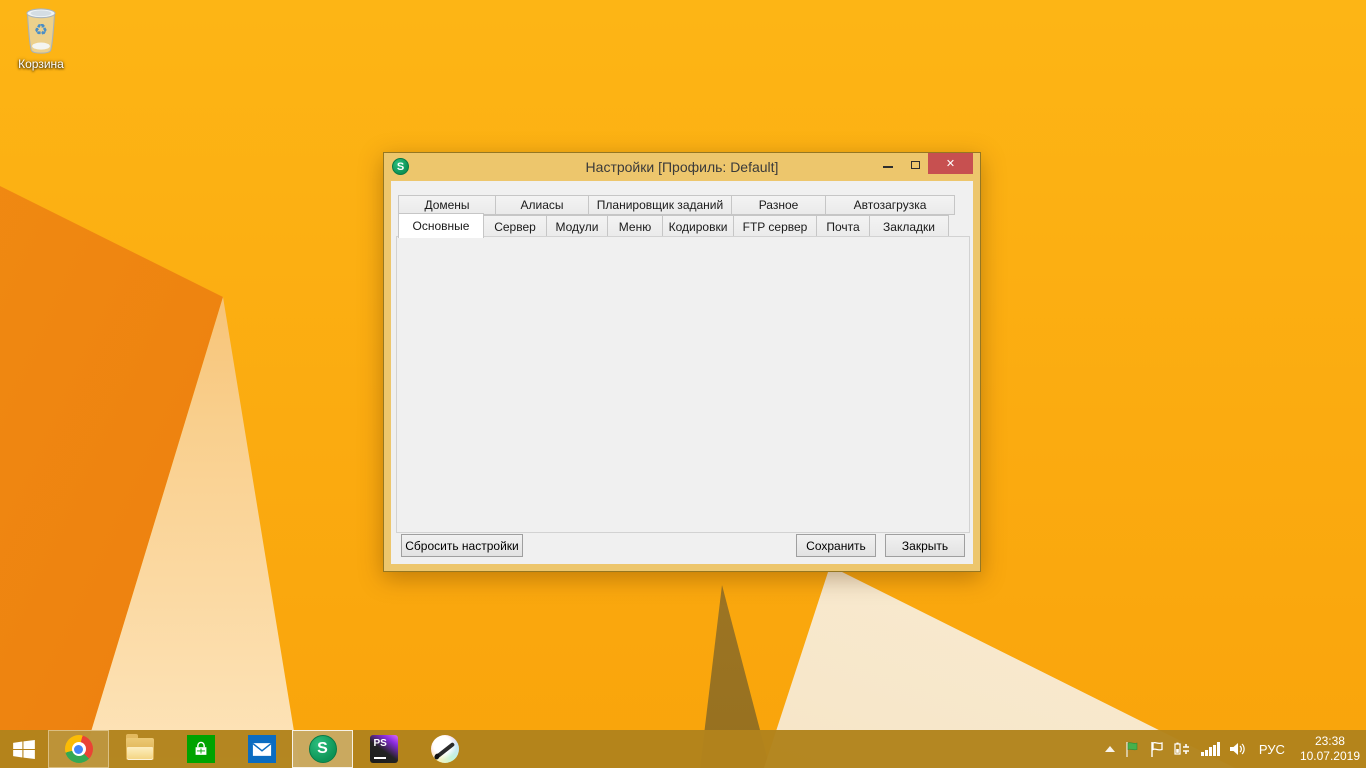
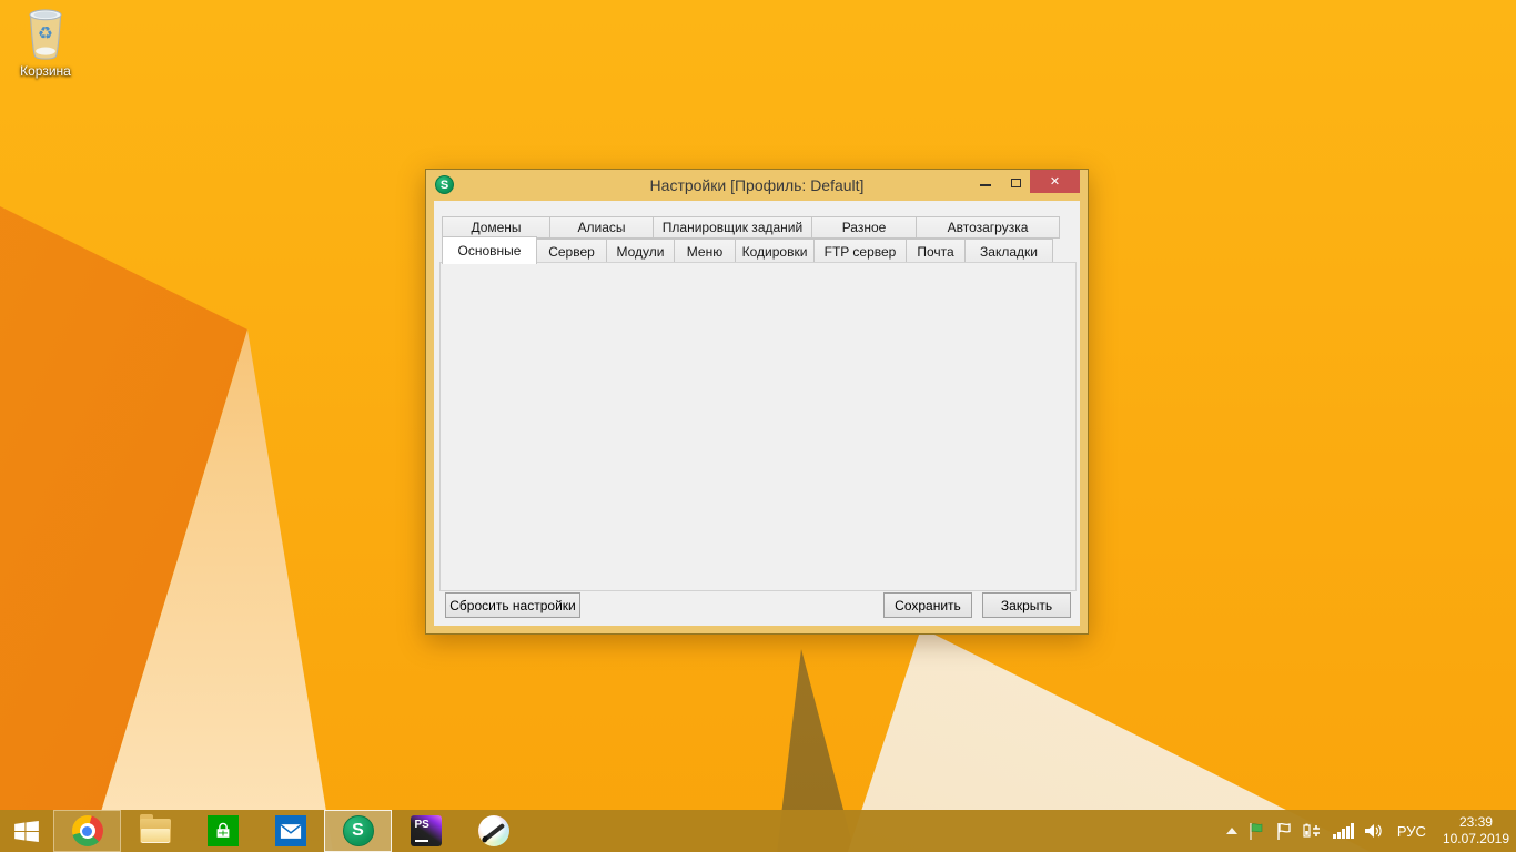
  ♻
  Корзина
  S
  Настройки [Профиль: Default]
  ✕
  Домены
  Алиасы
  Планировщик заданий
  Разное
  Автозагрузка
  Основные
  Сервер
  Модули
  Меню
  Кодировки
  FTP сервер
  Почта
  Закладки
  Сбросить настройки
  Сохранить
  Закрыть
  S
  PS
  РУС
- 23:38
+ 23:39
  10.07.2019
